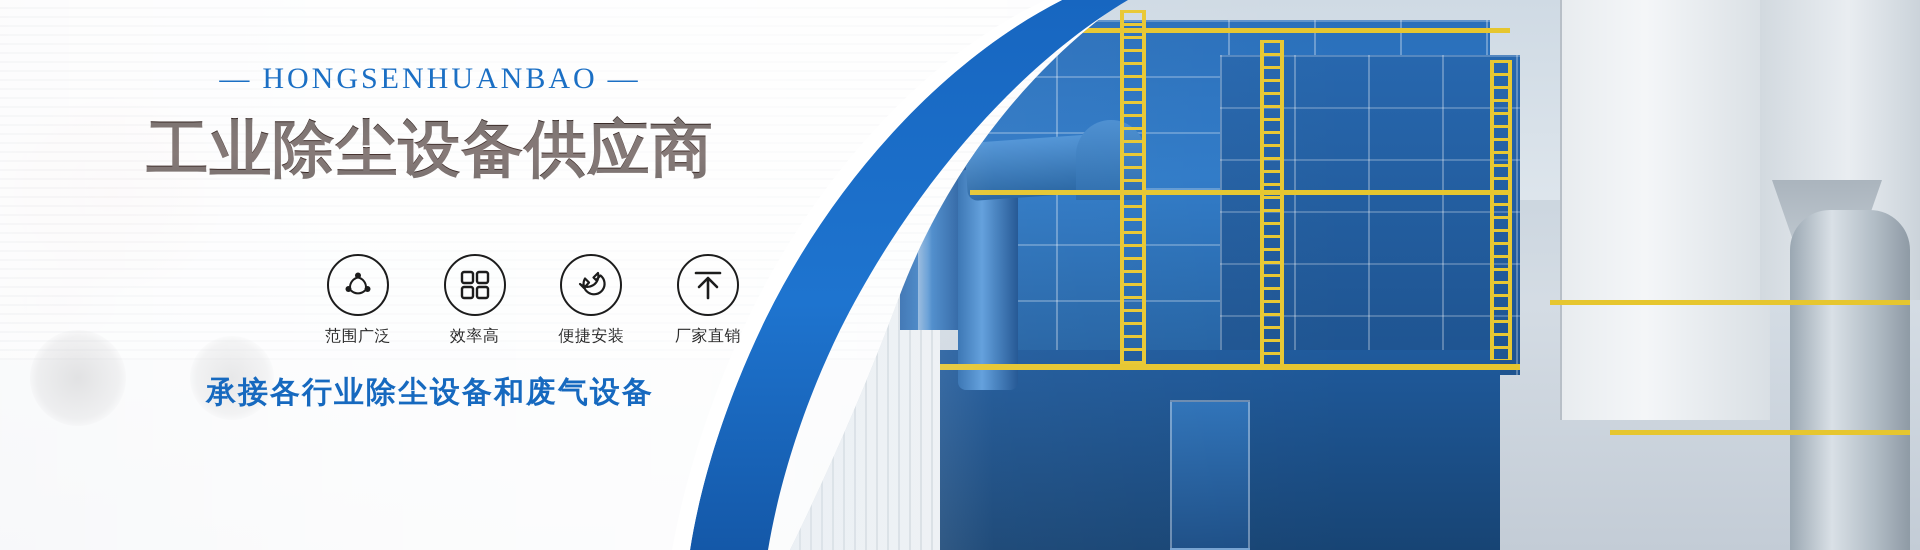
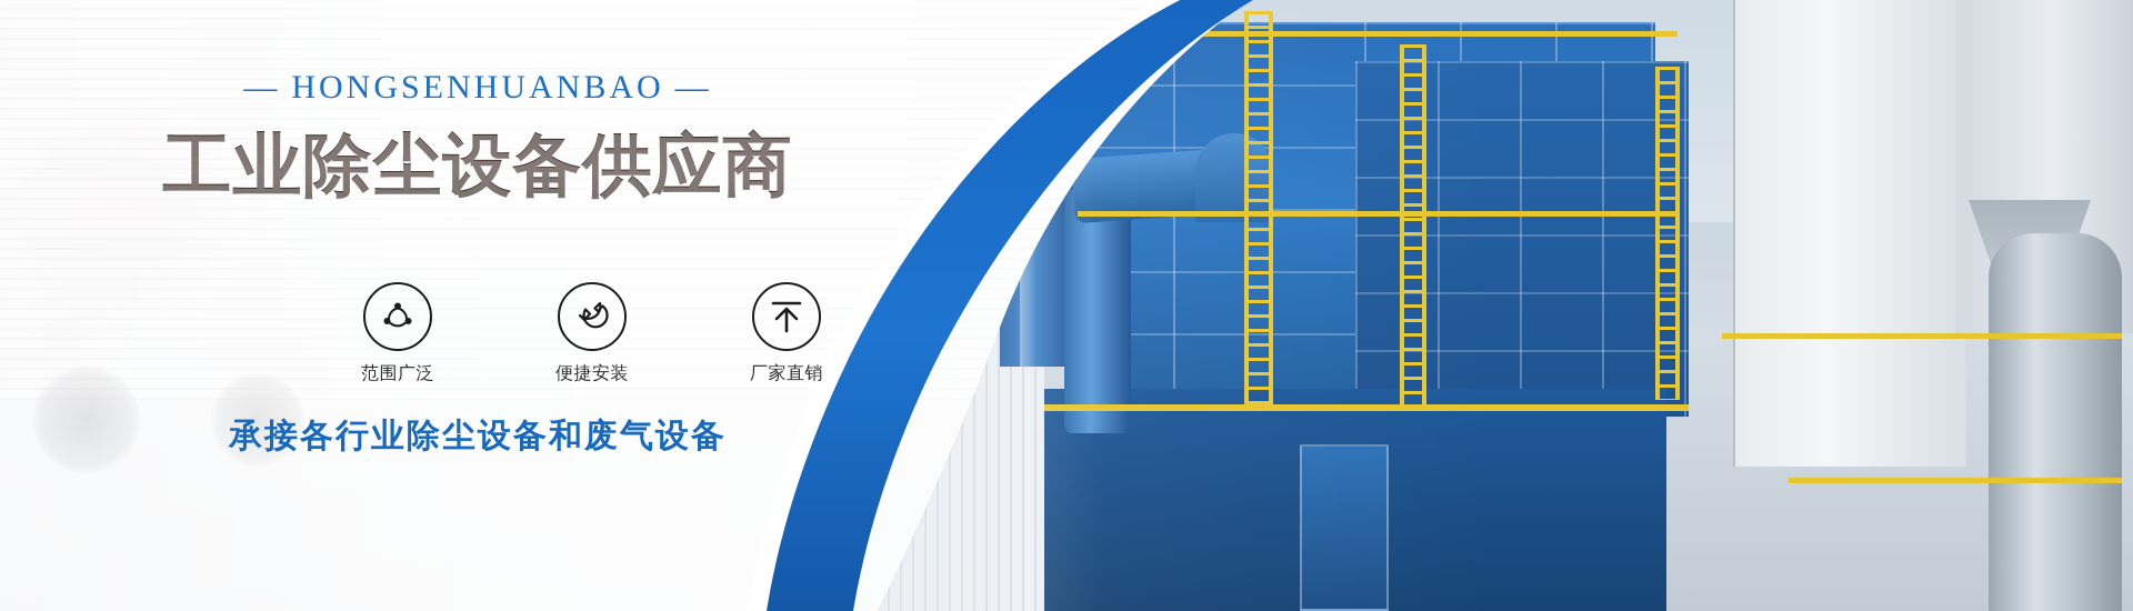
  — HONGSENHUANBAO —
  工业除尘设备供应商
  范围广泛
- 效率高
  便捷安装
  厂家直销
  承接各行业除尘设备和废气设备
